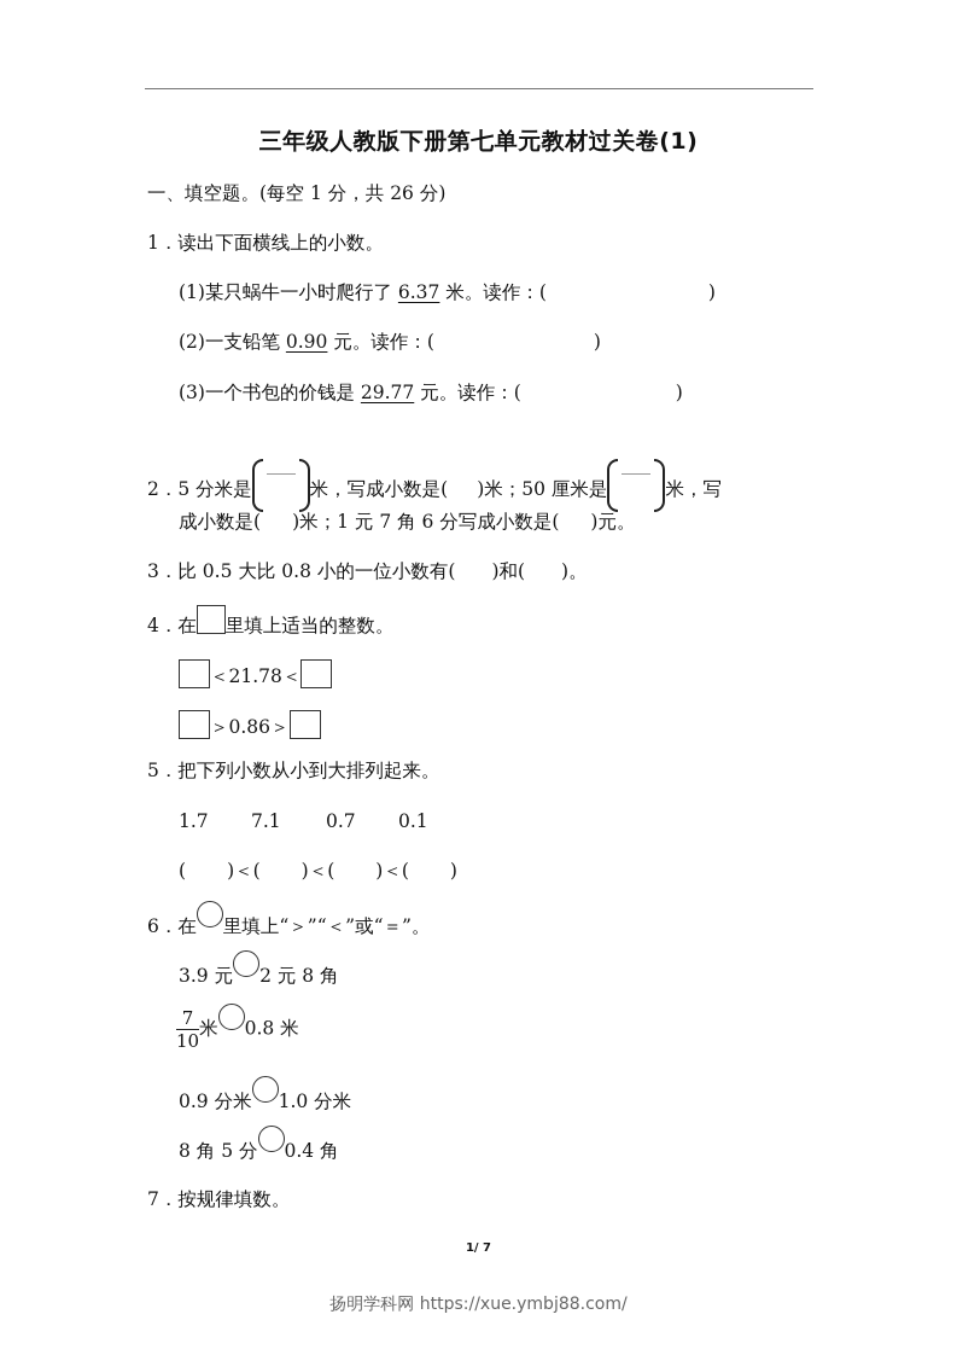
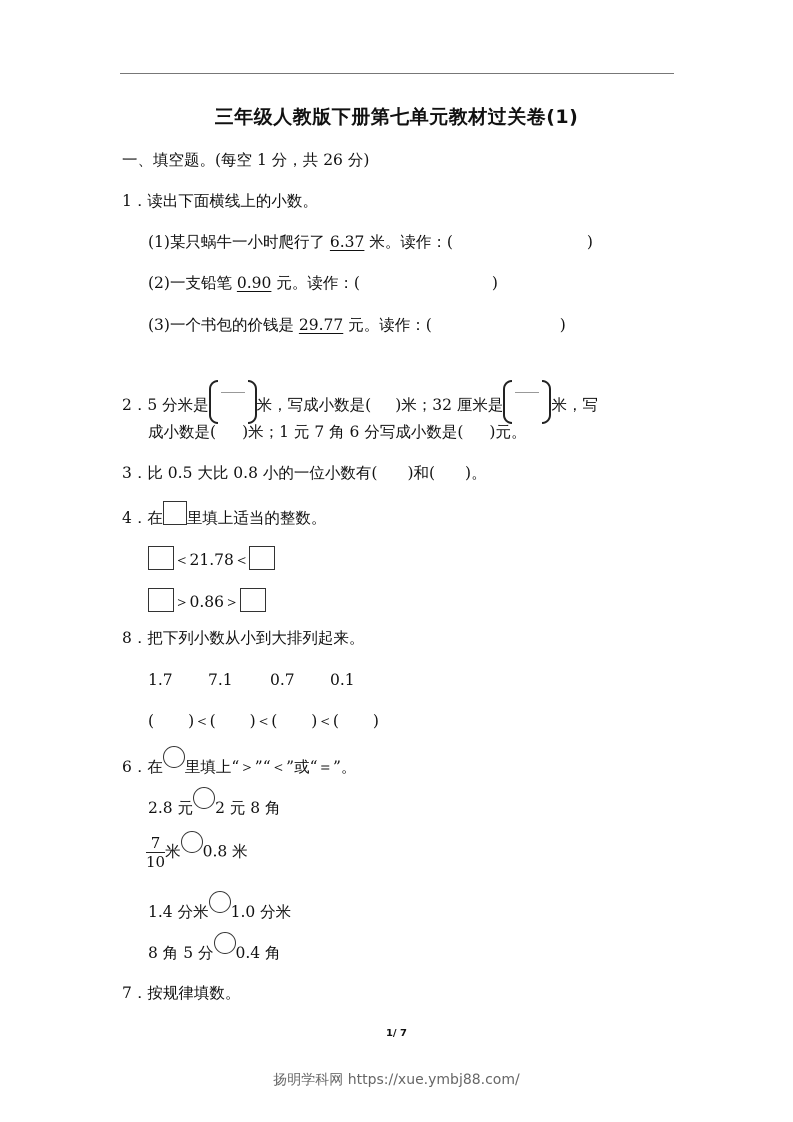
  三年级人教版下册第七单元教材过关卷(1)
  一、填空题。(每空 1 分，共 26 分)
  1．读出下面横线上的小数。
  (1)某只蜗牛一小时爬行了 6.37 米。读作：( )
  (2)一支铅笔 0.90 元。读作：( )
  (3)一个书包的价钱是 29.77 元。读作：( )
- 2．5 分米是 米，写成小数是( )米；50 厘米是 米，写
+ 2．5 分米是 米，写成小数是( )米；32 厘米是 米，写
  成小数是( )米；1 元 7 角 6 分写成小数是( )元。
  3．比 0.5 大比 0.8 小的一位小数有( )和( )。
  4．在 里填上适当的整数。
  ＜21.78＜
  ＞0.86＞
- 5．把下列小数从小到大排列起来。
+ 8．把下列小数从小到大排列起来。
  1.7 7.1 0.7 0.1
  ( )＜( )＜( )＜( )
  6．在 里填上“＞”“＜”或“＝”。
- 3.9 元 2 元 8 角
+ 2.8 元 2 元 8 角
  7
  10
  米 0.8 米
- 0.9 分米 1.0 分米
+ 1.4 分米 1.0 分米
  8 角 5 分 0.4 角
  7．按规律填数。
  1/ 7
  扬明学科网 https://xue.ymbj88.com/
